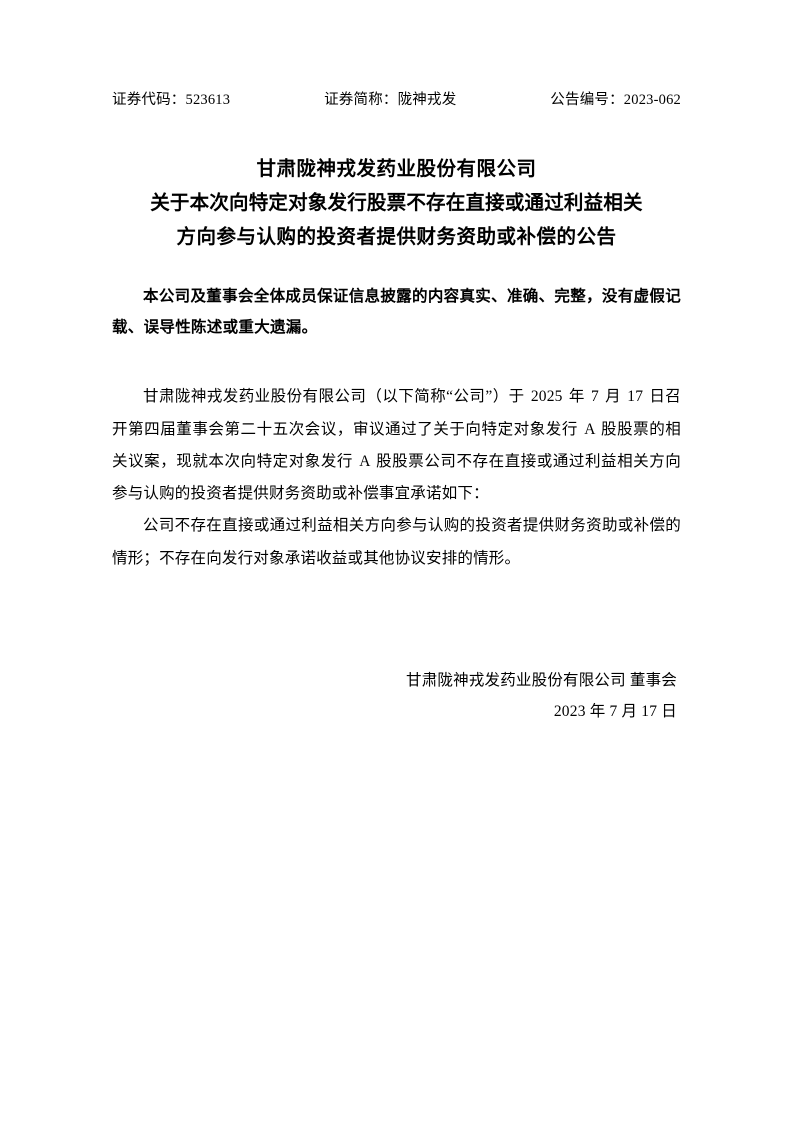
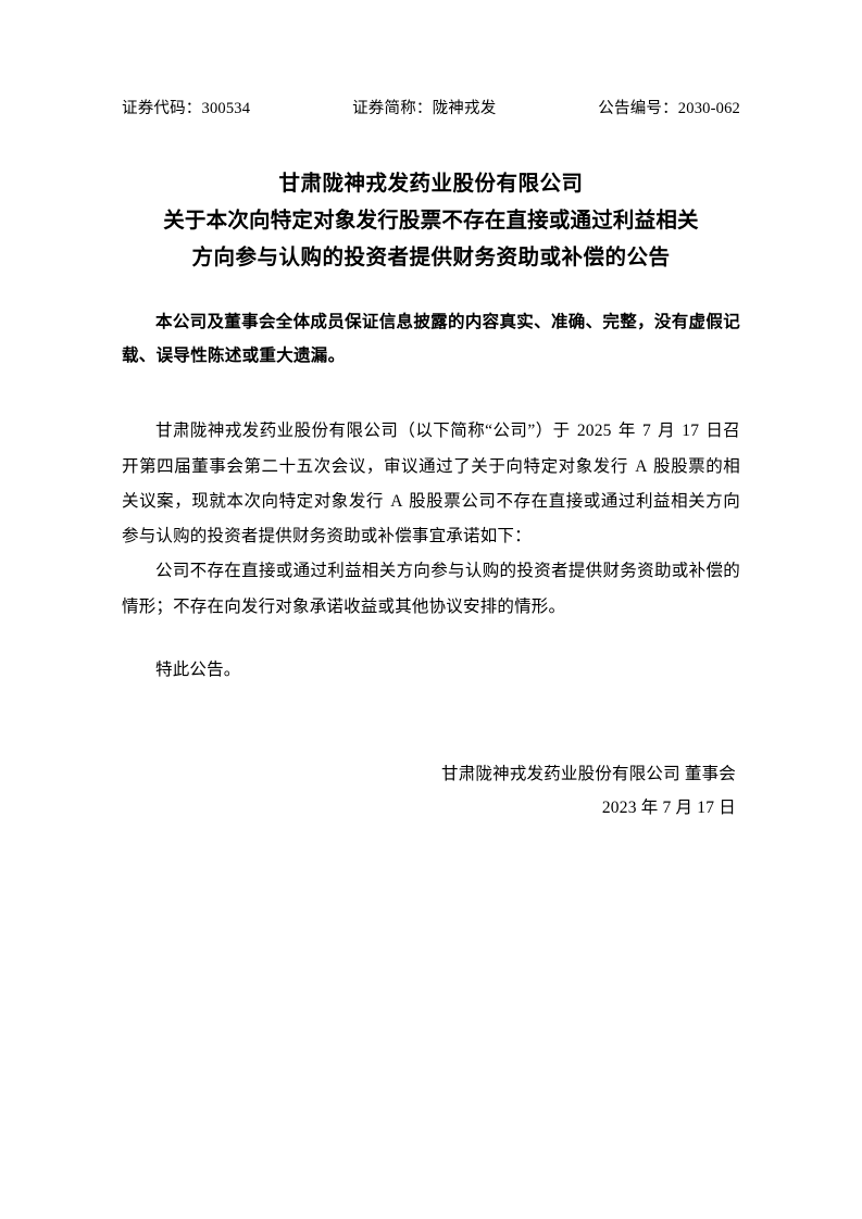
- 证券代码：523613
+ 证券代码：300534
  证券简称：陇神戎发
- 公告编号：2023-062
+ 公告编号：2030-062
  甘肃陇神戎发药业股份有限公司
  关于本次向特定对象发行股票不存在直接或通过利益相关
  方向参与认购的投资者提供财务资助或补偿的公告
  本公司及董事会全体成员保证信息披露的内容真实、准确、完整，没有虚假记载、误导性陈述或重大遗漏。
  甘肃陇神戎发药业股份有限公司（以下简称“公司”）于 2025 年 7 月 17 日召开第四届董事会第二十五次会议，审议通过了关于向特定对象发行 A 股股票的相关议案，现就本次向特定对象发行 A 股股票公司不存在直接或通过利益相关方向参与认购的投资者提供财务资助或补偿事宜承诺如下：
  公司不存在直接或通过利益相关方向参与认购的投资者提供财务资助或补偿的情形；不存在向发行对象承诺收益或其他协议安排的情形。
+ 特此公告。
  甘肃陇神戎发药业股份有限公司 董事会
  2023 年 7 月 17 日
